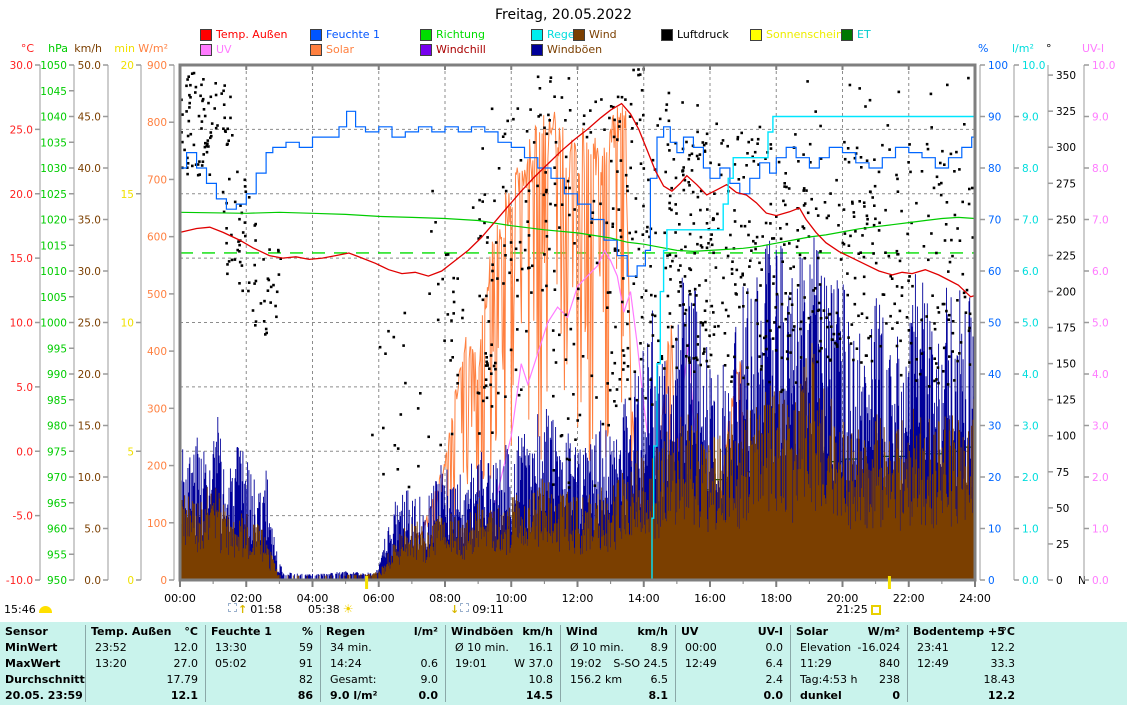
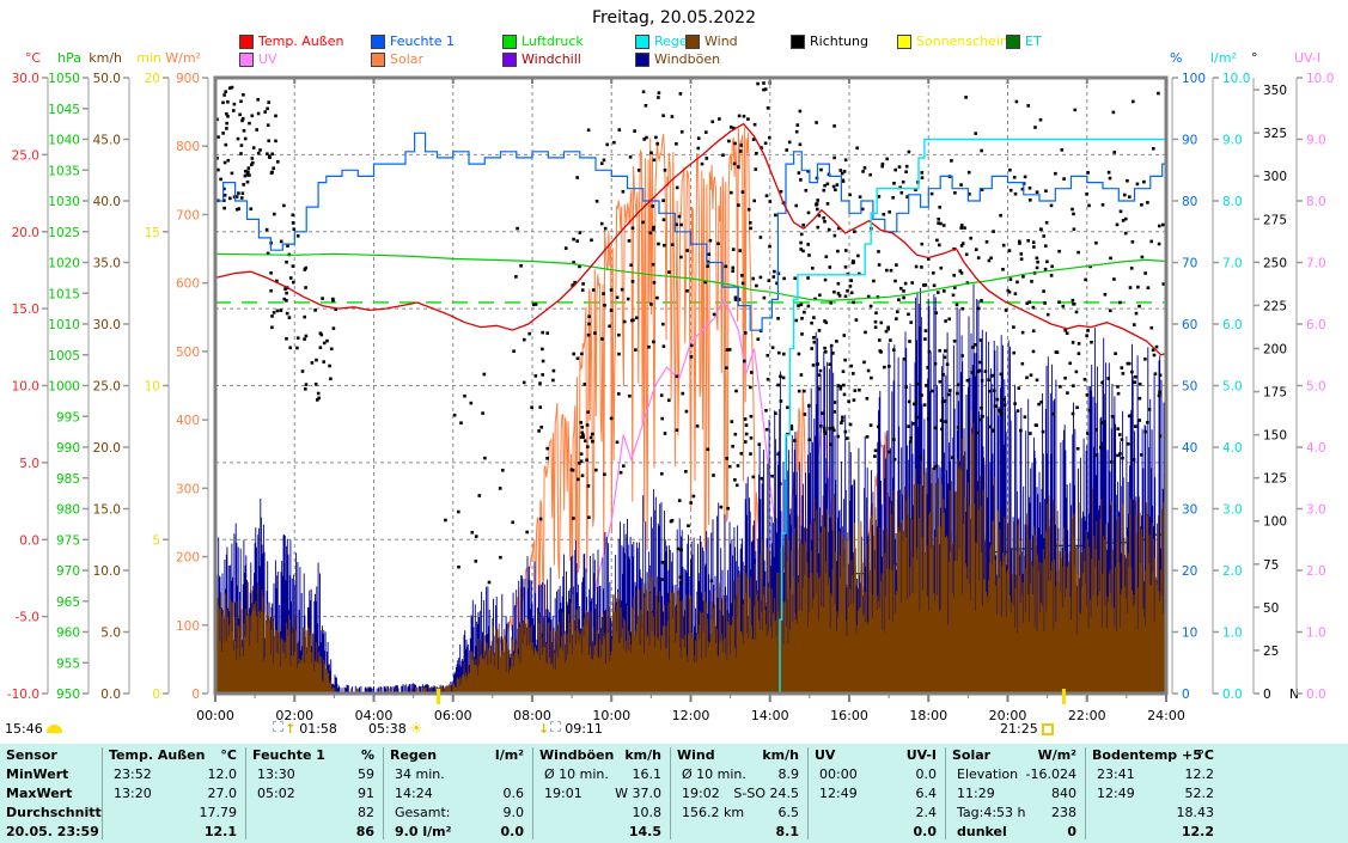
  Freitag, 20.05.2022
  Temp. Außen
  Feuchte 1
- Richtung
+ Luftdruck
  Rege
  Wind
- Luftdruck
+ Richtung
  Sonnenschein
  ET
  UV
  Solar
  Windchill
  Windböen
  00:00
  02:00
  04:00
  06:00
  08:00
  10:00
  12:00
  14:00
  16:00
  18:00
  20:00
  22:00
  24:00
  °C
  30.0
  25.0
  20.0
  15.0
  10.0
  5.0
  0.0
  -5.0
  -10.0
  hPa
  1050
  1045
  1040
  1035
  1030
  1025
  1020
  1015
  1010
  1005
  1000
  995
  990
  985
  980
  975
  970
  965
  960
  955
  950
  km/h
  50.0
  45.0
  40.0
  35.0
  30.0
  25.0
  20.0
  15.0
  10.0
  5.0
  0.0
  min
  20
  15
  10
  5
  0
  W/m²
  900
  800
  700
  600
  500
  400
  300
  200
  100
  0
  %
  100
  90
  80
  70
  60
  50
  40
  30
  20
  10
  0
  l/m²
  10.0
  9.0
  8.0
  7.0
  6.0
  5.0
  4.0
  3.0
  2.0
  1.0
  0.0
  °
  350
  325
  300
  275
  250
  225
  200
  175
  150
  125
  100
  75
  50
  25
  0
  N
  UV-I
  10.0
  9.0
  8.0
  7.0
  6.0
  5.0
  4.0
  3.0
  2.0
  1.0
  0.0
  15:46
  ↑
  01:58
  05:38
  ☀
  ↓
  09:11
  21:25
  Sensor
  MinWert
  MaxWert
  Durchschnitt
  20.05. 23:59
  Temp. Außen
  °C
  23:52
  12.0
  13:20
  27.0
  17.79
  12.1
  Feuchte 1
  %
  13:30
  59
  05:02
  91
  82
  86
  Regen
  l/m²
  34 min.
  14:24
  0.6
  Gesamt:
  9.0
  9.0 l/m²
  0.0
  Windböen
  km/h
  Ø 10 min.
  16.1
  19:01
  W 37.0
  10.8
  14.5
  Wind
  km/h
  Ø 10 min.
  8.9
  19:02
  S-SO 24.5
  156.2 km
  6.5
  8.1
  UV
  UV-I
  00:00
  0.0
  12:49
  6.4
  2.4
  0.0
  Solar
  W/m²
  Elevation
  -16.024
  11:29
  840
  Tag:4:53 h
  238
  dunkel
  0
  Bodentemp +5
  °C
  23:41
  12.2
  12:49
- 33.3
+ 52.2
  18.43
  12.2
